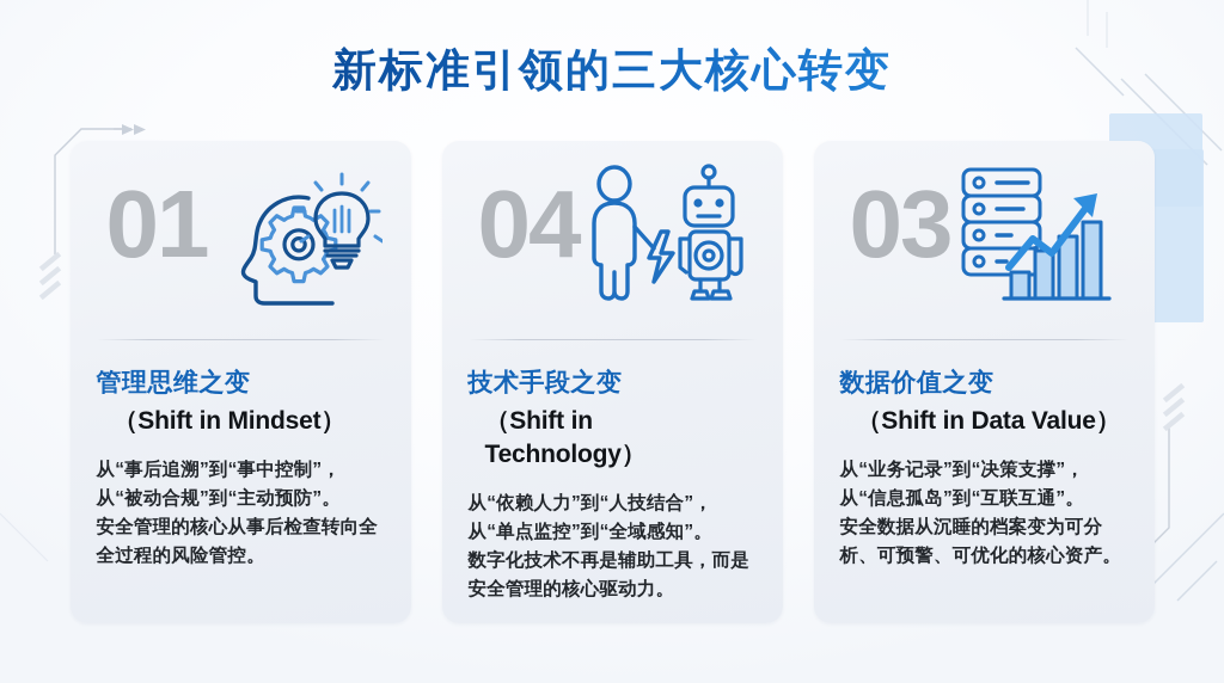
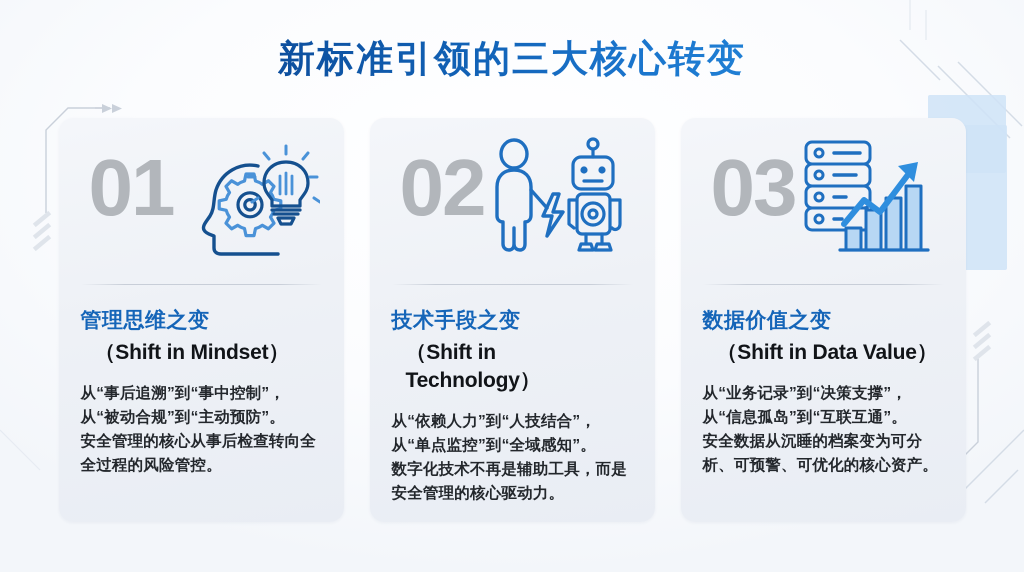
  新标准引领的三大核心转变
  01
  管理思维之变
  （Shift in Mindset）
  从“事后追溯”到“事中控制”，
  从“被动合规”到“主动预防”。
  安全管理的核心从事后检查转向全全过程的风险管控。
- 04
+ 02
  技术手段之变
  （Shift in Technology）
  从“依赖人力”到“人技结合”，
  从“单点监控”到“全域感知”。
  数字化技术不再是辅助工具，而是安全管理的核心驱动力。
  03
  数据价值之变
  （Shift in Data Value）
  从“业务记录”到“决策支撑”，
  从“信息孤岛”到“互联互通”。
  安全数据从沉睡的档案变为可分析、可预警、可优化的核心资产。
